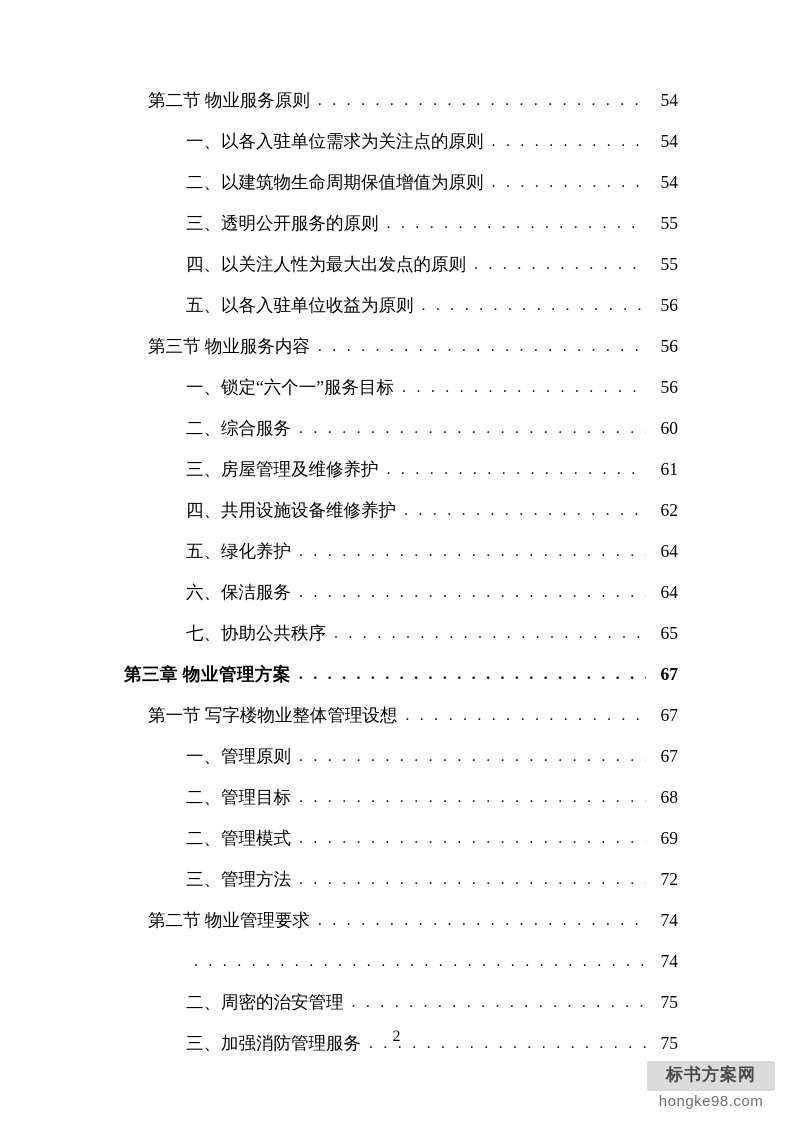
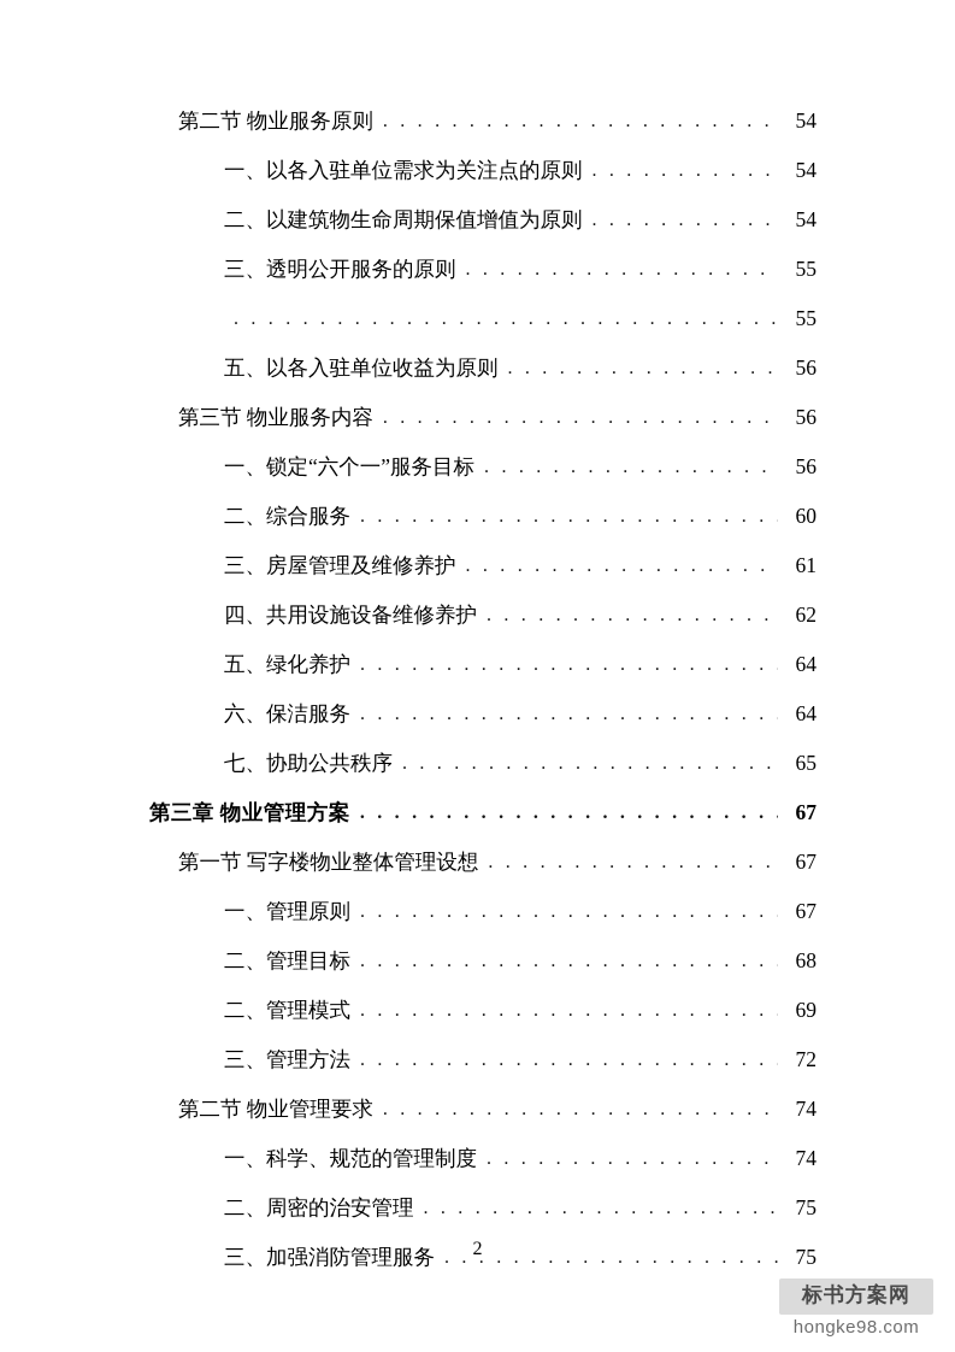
  第二节 物业服务原则
  54
  一、以各入驻单位需求为关注点的原则
  54
  二、以建筑物生命周期保值增值为原则
  54
  三、透明公开服务的原则
  55
- 四、以关注人性为最大出发点的原则
  55
  五、以各入驻单位收益为原则
  56
  第三节 物业服务内容
  56
  一、锁定“六个一”服务目标
  56
  二、综合服务
  60
  三、房屋管理及维修养护
  61
  四、共用设施设备维修养护
  62
  五、绿化养护
  64
  六、保洁服务
  64
  七、协助公共秩序
  65
  第三章 物业管理方案
  67
  第一节 写字楼物业整体管理设想
  67
  一、管理原则
  67
  二、管理目标
  68
  二、管理模式
  69
  三、管理方法
  72
  第二节 物业管理要求
  74
+ 一、科学、规范的管理制度
  74
  二、周密的治安管理
  75
  三、加强消防管理服务
  75
  2
  标书方案网
  hongke98.com
